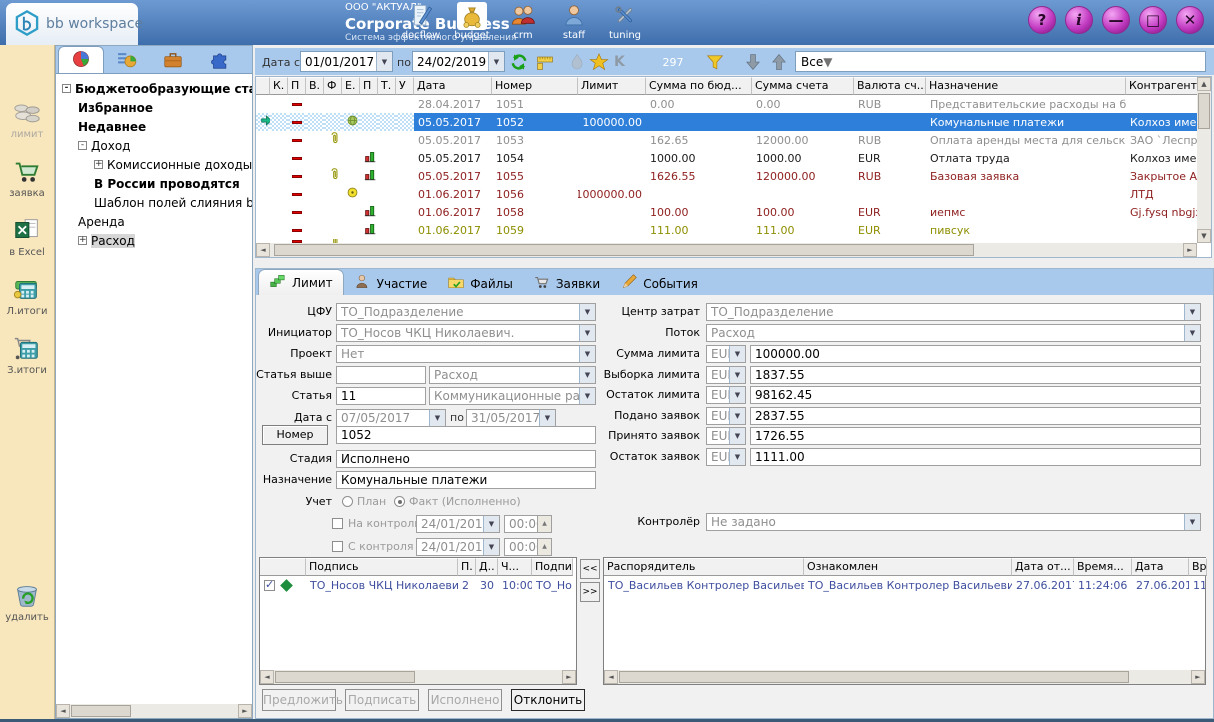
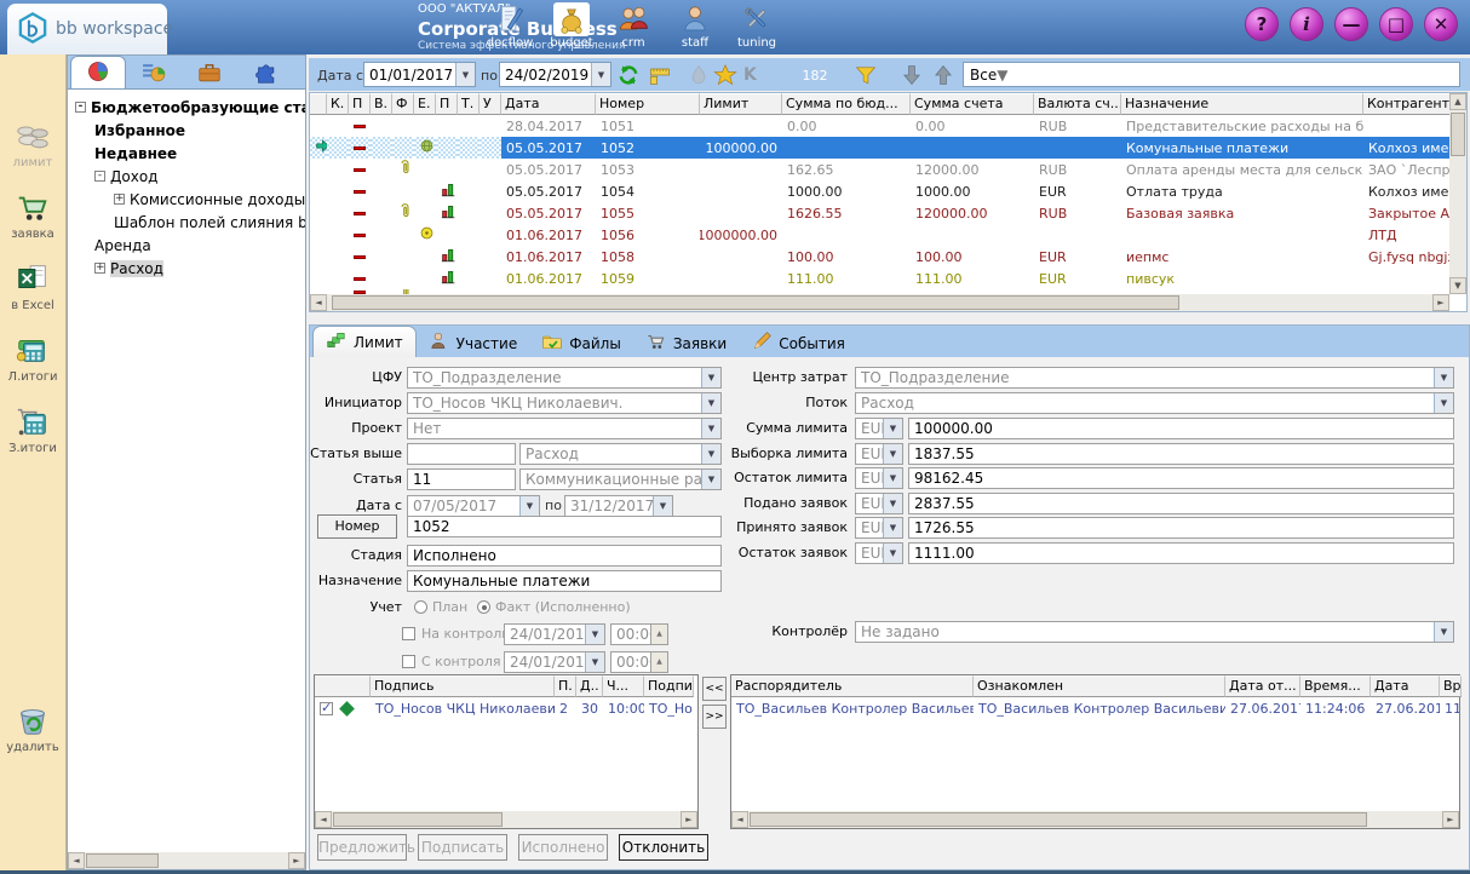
  bb workspace
  ООО "АКТУАЛ
  Система эффективного управления
  docflow
  budget
  crm
  staff
  tuning
  ?
  i
  —
  □
  ✕
  лимит
  заявка
  в Excel
  Л.итоги
  З.итоги
  удалить
  -
  Бюджетообразующие ст
  Избранное
  Недавнее
  -
  Доход
  +
  Комиссионные доходы
- В России проводятся
  Шаблон полей слияния b
  Аренда
  +
  Расход
  Дата с
  01/01/2017
  ▼
  по
  24/02/2019
  ▼
  K
- 297
+ 182
  Все
  ▼
  К.
  П
  В.
  Ф
  Е.
  П
  Т.
  У
  Дата
  Номер
  Лимит
  Сумма по бюд...
  Сумма счета
  Валюта сч..
  Назначение
  Контрагент
  28.04.2017
  1051
  0.00
  0.00
  RUB
  Представительские расходы на б
  05.05.2017
  1052
  100000.00
  Комунальные платежи
  Колхоз име
  05.05.2017
  1053
  162.65
  12000.00
  RUB
  Оплата аренды места для сельск
  ЗАО `Леспр
  05.05.2017
  1054
  1000.00
  1000.00
  EUR
  Отлата труда
  Колхоз име
  05.05.2017
  1055
  1626.55
  120000.00
  RUB
  Базовая заявка
  Закрытое А
  01.06.2017
  1056
  1000000.00
  ЛТД
  01.06.2017
  1058
  100.00
  100.00
  EUR
  иепмс
  Gj.fysq nbgj
  01.06.2017
  1059
  111.00
  111.00
  EUR
  пивсук
  Лимит
  Участие
  Файлы
  Заявки
  События
  ЦФУ
  ТО_Подразделение
  ▼
  Инициатор
  ТО_Носов ЧКЦ Николаевич.
  ▼
  Проект
  Нет
  ▼
  Статья выше
  Расход
  ▼
  Статья
  11
  Коммуникационные ра
  ▼
  Дата с
  07/05/2017
  ▼
  по
- 31/05/2017
+ 31/12/2017
  ▼
  Номер
  1052
  Стадия
  Исполнено
  Назначение
  Комунальные платежи
  Учет
  План
  Факт (Исполненно)
  На контрол
  24/01/201
  ▼
  00:0
  С контроля
  24/01/201
  ▼
  00:0
  Центр затрат
  ТО_Подразделение
  ▼
  Поток
  Расход
  ▼
  Сумма лимита
  ▼
  100000.00
  Выборка лимита
  ▼
  1837.55
  Остаток лимита
  ▼
  98162.45
  Подано заявок
  ▼
  2837.55
  Принято заявок
  ▼
  1726.55
  Остаток заявок
  ▼
  1111.00
  Контролёр
  Не задано
  ▼
  Подпись
  П.
  Д..
  Ч...
  Подпи
  ТО_Носов ЧКЦ Николаеви
  2
  30
  10:00
  ТО_Но
  <<
  >>
  Распорядитель
  Ознакомлен
  Дата от...
  Время...
  Дата
  Вр
  ТО_Васильев Контролер Васильев
  ТО_Васильев Контролер Васильеви
  27.06.201
  11:24:06
  27.06.201
  11
  Предложить
  Подписать
  Исполнено
  Отклонить
